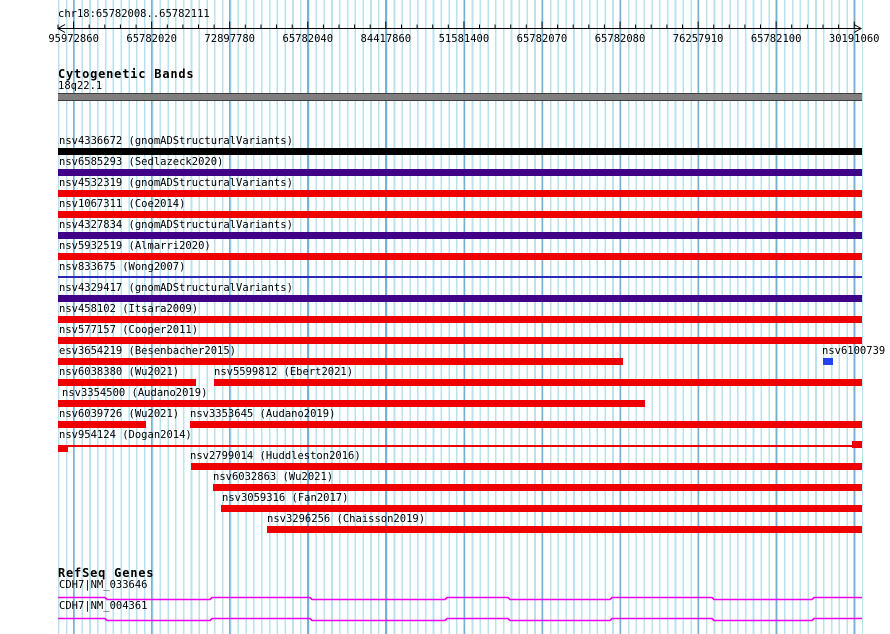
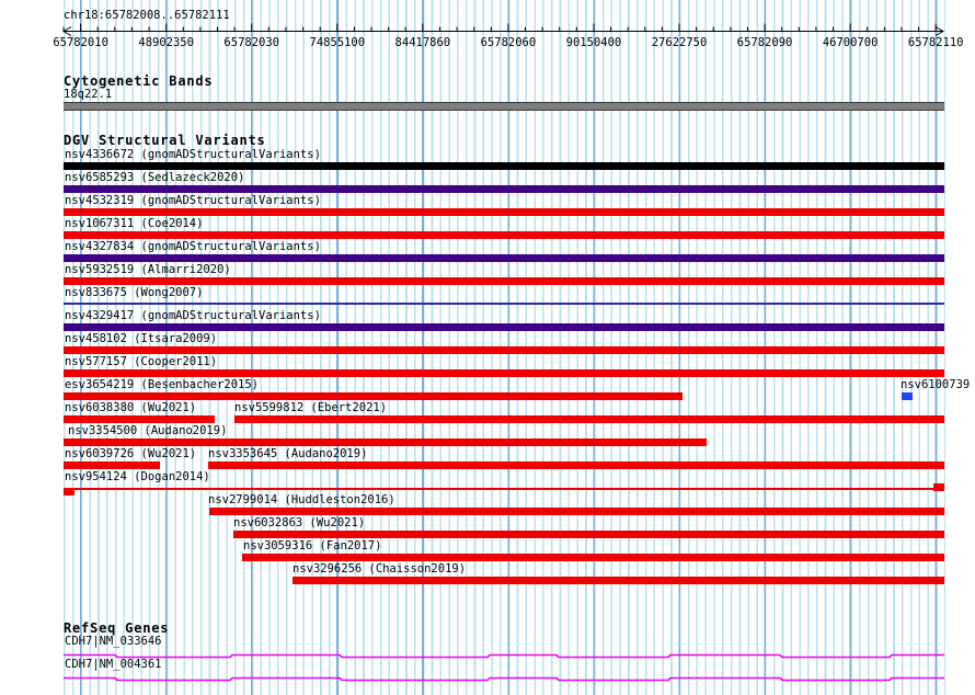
  chr18:65782008..65782111
- 95972860
+ 65782010
- 65782020
+ 48902350
- 72897780
+ 65782030
- 65782040
+ 74855100
  84417860
- 51581400
+ 65782060
- 65782070
+ 90150400
- 65782080
+ 27622750
- 76257910
+ 65782090
- 65782100
+ 46700700
- 30191060
+ 65782110
  Cytogenetic Bands
  18q22.1
+ DGV Structural Variants
  nsv4336672 (gnomADStructuralVariants)
  nsv6585293 (Sedlazeck2020)
  nsv4532319 (gnomADStructuralVariants)
  nsv1067311 (Coe2014)
  nsv4327834 (gnomADStructuralVariants)
  nsv5932519 (Almarri2020)
  nsv833675 (Wong2007)
  nsv4329417 (gnomADStructuralVariants)
  nsv458102 (Itsara2009)
  nsv577157 (Cooper2011)
  esv3654219 (Besenbacher2015)
  nsv6100739
  nsv6038380 (Wu2021)
  nsv5599812 (Ebert2021)
  nsv3354500 (Audano2019)
  nsv6039726 (Wu2021)
  nsv3353645 (Audano2019)
  nsv954124 (Dogan2014)
  nsv2799014 (Huddleston2016)
  nsv6032863 (Wu2021)
  nsv3059316 (Fan2017)
  nsv3296256 (Chaisson2019)
  RefSeq Genes
  CDH7|NM_033646
  CDH7|NM_004361
